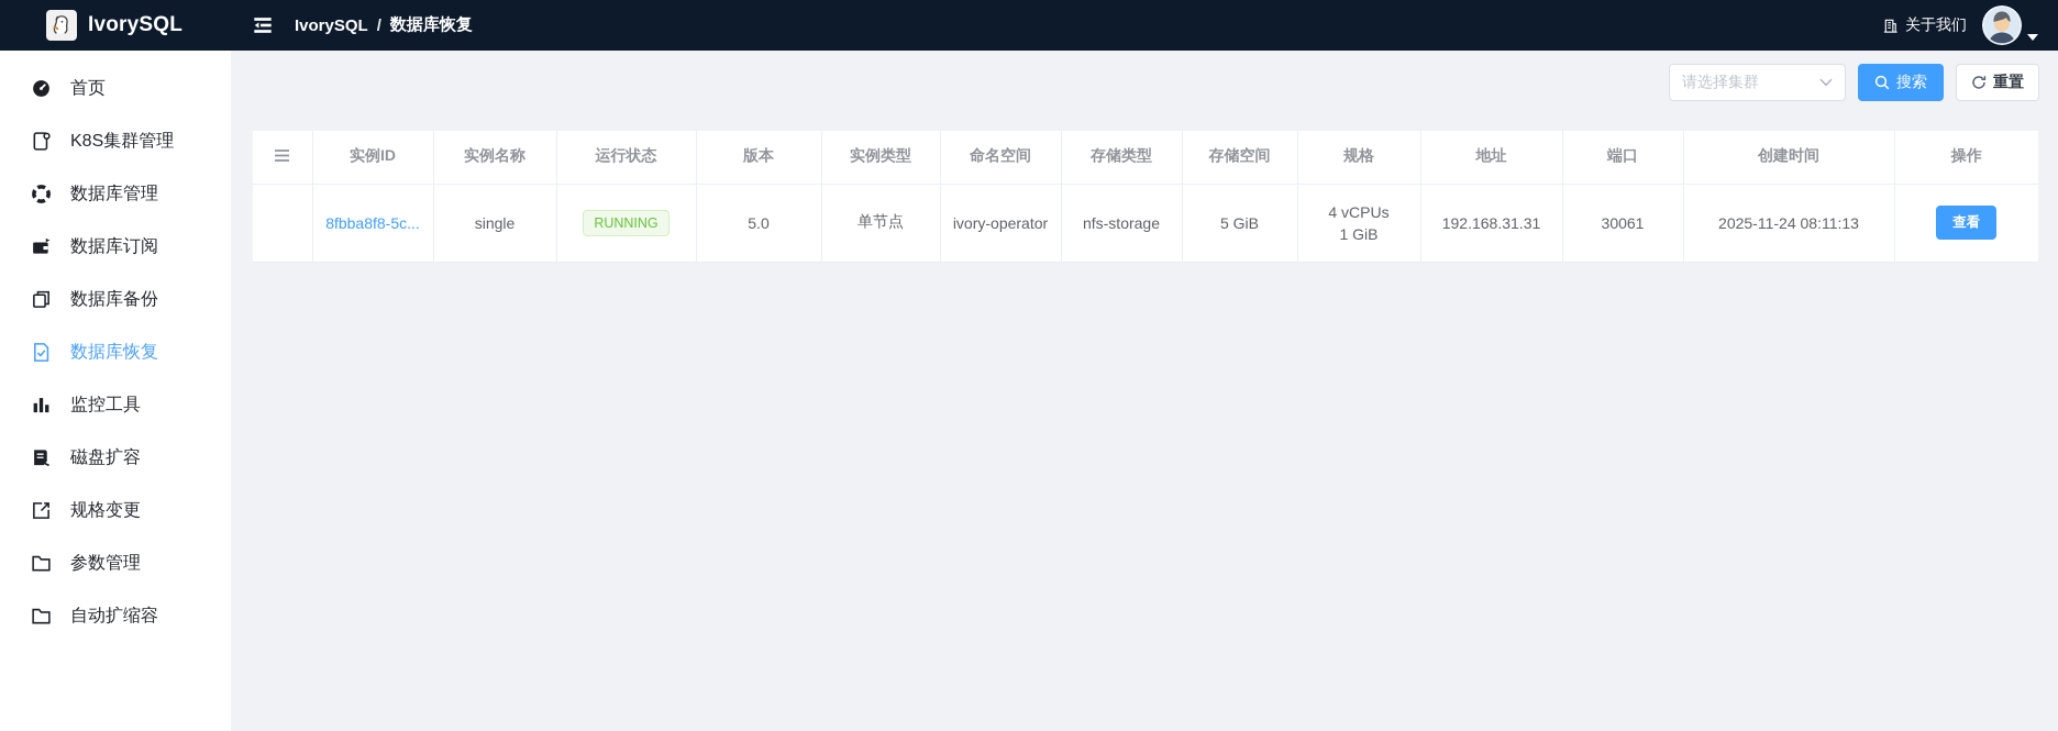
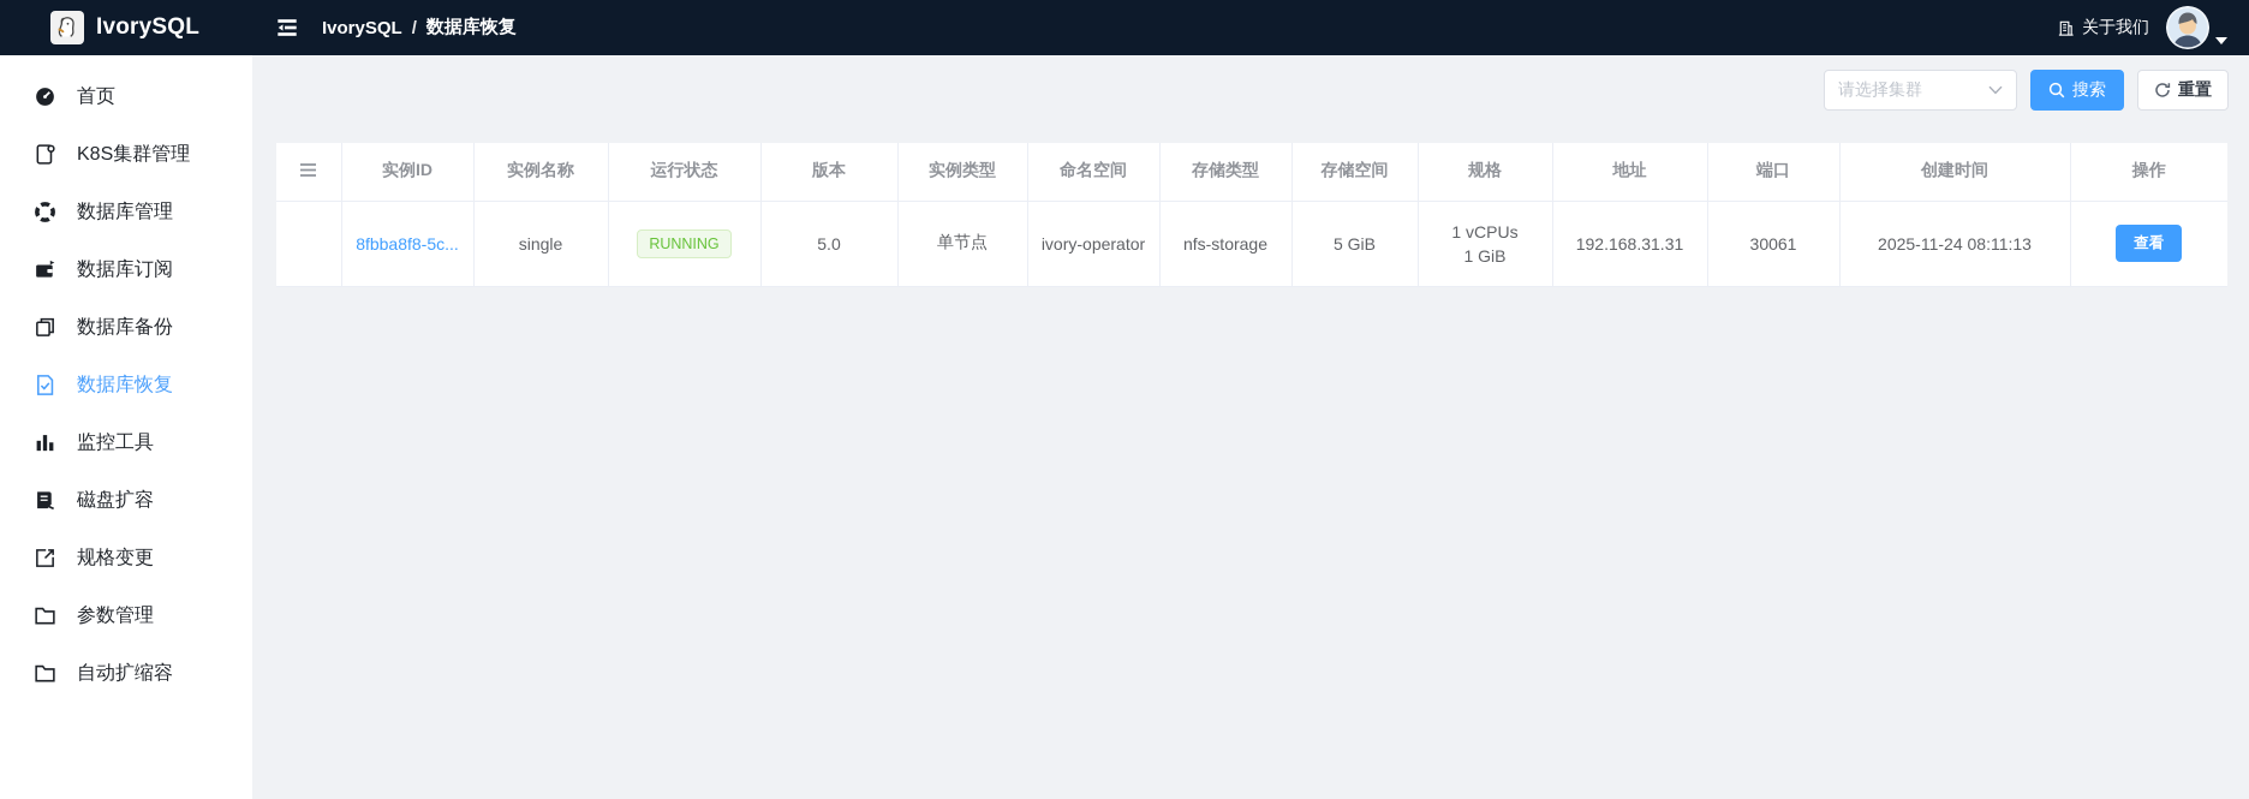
  IvorySQL
  IvorySQL
  /
  数据库恢复
  关于我们
  首页
  K8S集群管理
  数据库管理
  数据库订阅
  数据库备份
  数据库恢复
  监控工具
  磁盘扩容
  规格变更
  参数管理
  自动扩缩容
  请选择集群
  搜索
  重置
  	实例ID	实例名称	运行状态	版本	实例类型	命名空间	存储类型	存储空间	规格	地址	端口	创建时间	操作
- 	8fbba8f8-5c...	single	RUNNING	5.0	单节点	ivory-operator	nfs-storage	5 GiB	4 vCPUs 1 GiB	192.168.31.31	30061	2025-11-24 08:11:13	查看
+ 	8fbba8f8-5c...	single	RUNNING	5.0	单节点	ivory-operator	nfs-storage	5 GiB	1 vCPUs 1 GiB	192.168.31.31	30061	2025-11-24 08:11:13	查看
